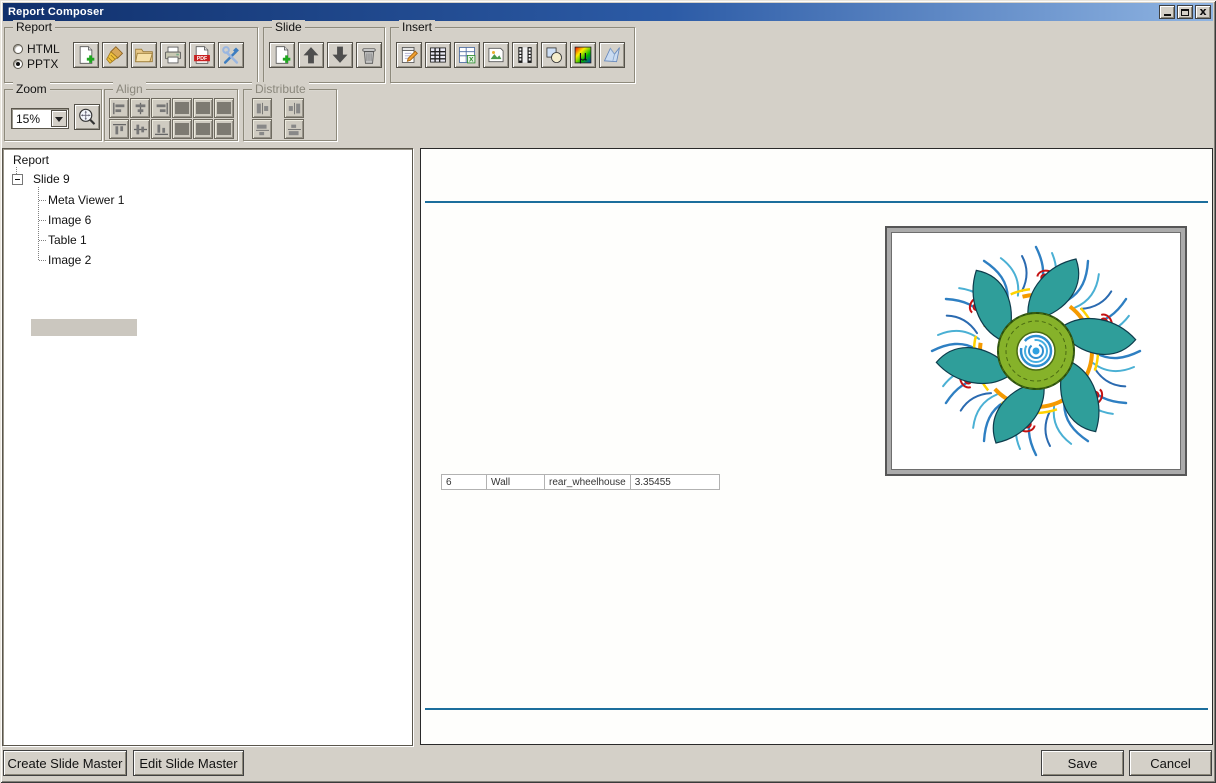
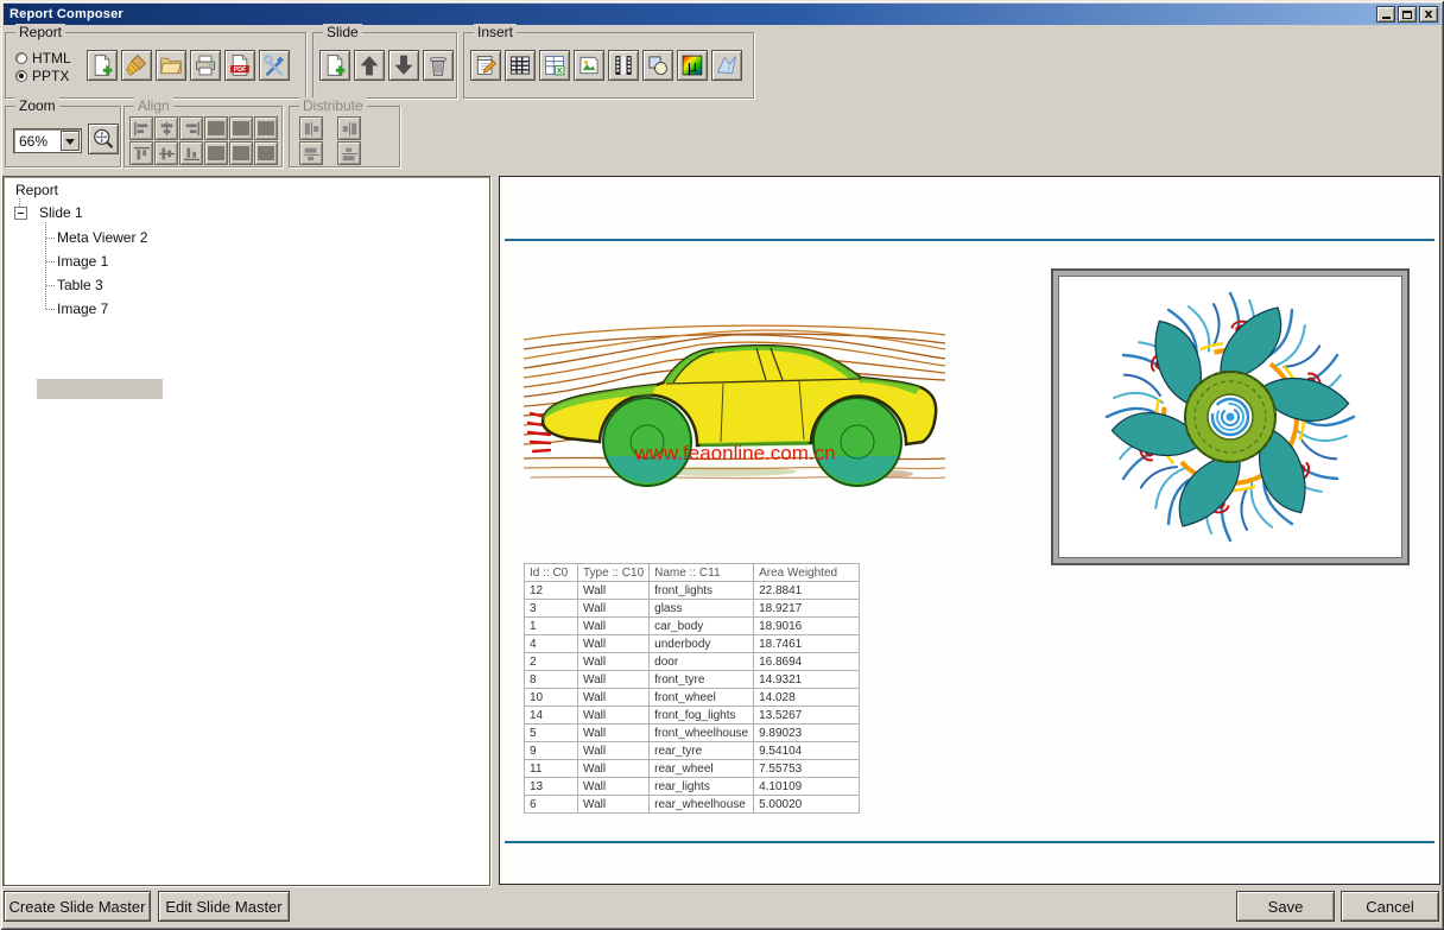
  Report Composer
  x
  Report
  HTML
  PPTX
  Slide
  Insert
  μ
  Zoom
- 15%
+ 66%
  Align
  Distribute
  Report
- Slide 9
+ Slide 1
- Meta Viewer 1
+ Meta Viewer 2
- Image 6
+ Image 1
- Table 1
+ Table 3
- Image 2
+ Image 7
+ www.feaonline.com.cn
+ Id :: C0	Type :: C10	Name :: C11	Area Weighted
+ 12	Wall	front_lights	22.8841
+ 3	Wall	glass	18.9217
+ 1	Wall	car_body	18.9016
+ 4	Wall	underbody	18.7461
+ 2	Wall	door	16.8694
+ 8	Wall	front_tyre	14.9321
+ 10	Wall	front_wheel	14.028
+ 14	Wall	front_fog_lights	13.5267
+ 5	Wall	front_wheelhouse	9.89023
+ 9	Wall	rear_tyre	9.54104
+ 11	Wall	rear_wheel	7.55753
+ 13	Wall	rear_lights	4.10109
- 6	Wall	rear_wheelhouse	3.35455
+ 6	Wall	rear_wheelhouse	5.00020
  Create Slide Master
  Edit Slide Master
  Save
  Cancel
